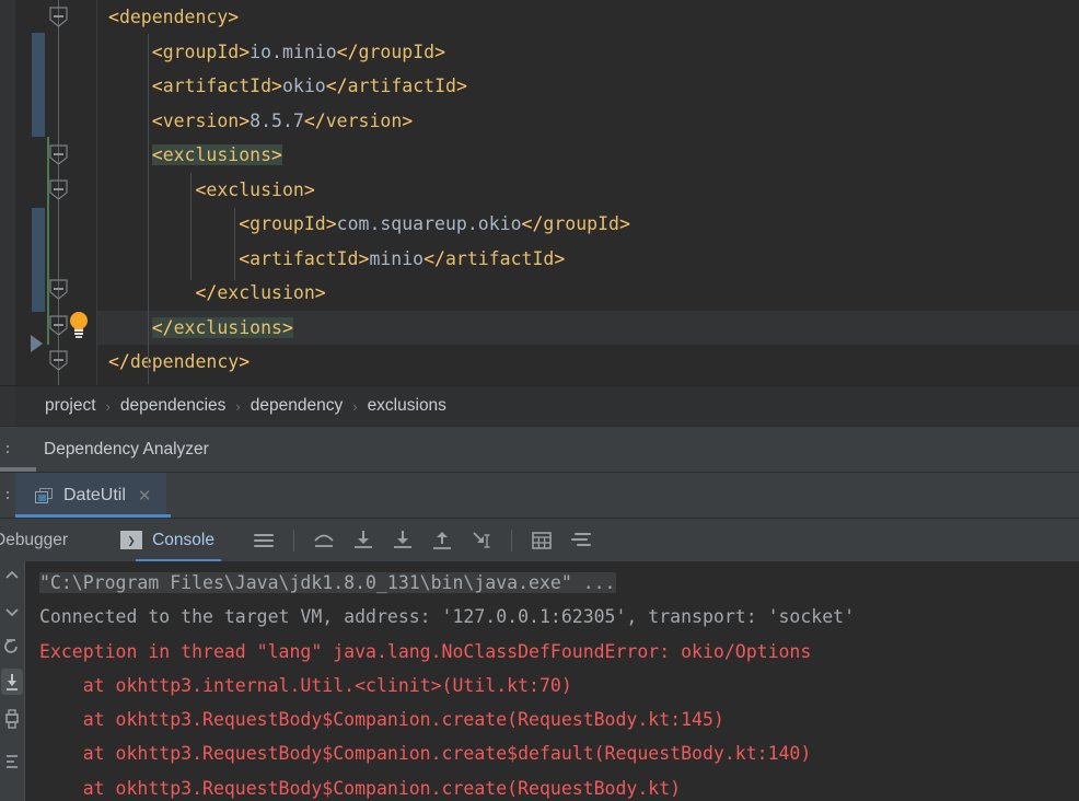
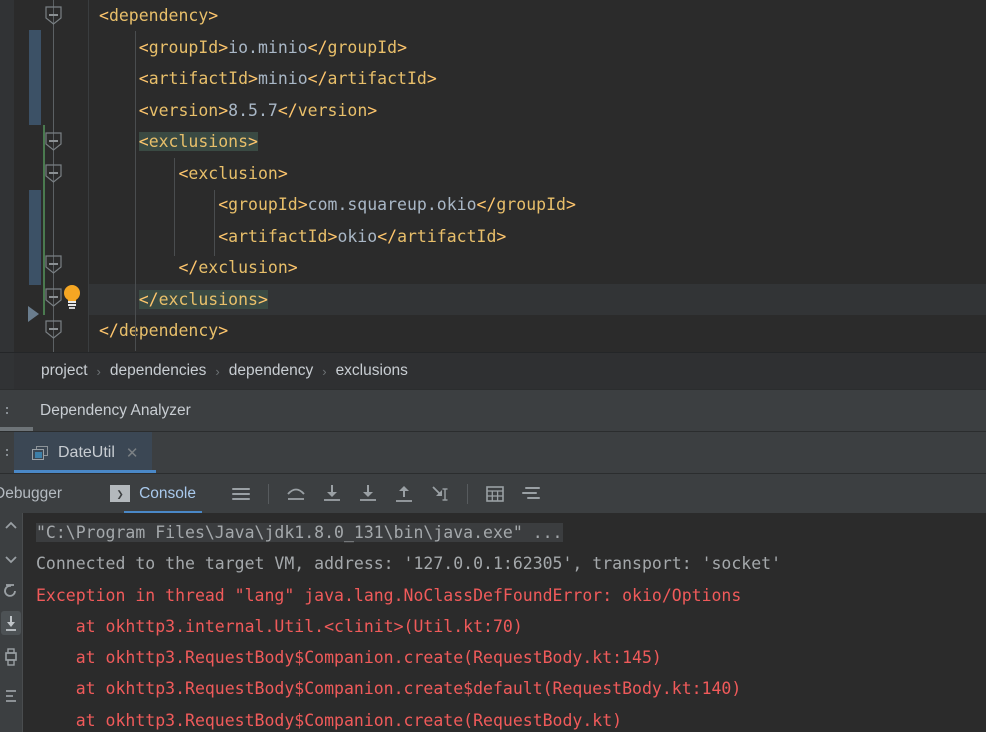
  <dependency>
  <groupId>io.minio</groupId>
- <artifactId>okio</artifactId>
+ <artifactId>minio</artifactId>
  <version>8.5.7</version>
  <exclusions>
  <exclusion>
  <groupId>com.squareup.okio</groupId>
- <artifactId>minio</artifactId>
+ <artifactId>okio</artifactId>
  </exclusion>
  </exclusions>
  </dpendency>
  project
  ›
  dependencies
  ›
  dependency
  ›
  exclusions
  :
  Dependency Analyzer
  :
  DateUtil
  ✕
  ebugger
  ❯
  Console
  "C:\Program Files\Java\jdk1.8.0_131\bin\java.exe" ...
  Connected to the target VM, address: '127.0.0.1:62305', transport: 'socket'
  Exception in thread "lang" java.lang.NoClassDefFoundError: okio/Options
  at okhttp3.internal.Util.<clinit>(Util.kt:70)
  at okhttp3.RequestBody$Companion.create(RequestBody.kt:145)
  at okhttp3.RequestBody$Companion.create$default(RequestBody.kt:140)
  at okhttp3.RequestBody$Companion.create(RequestBody.kt)
